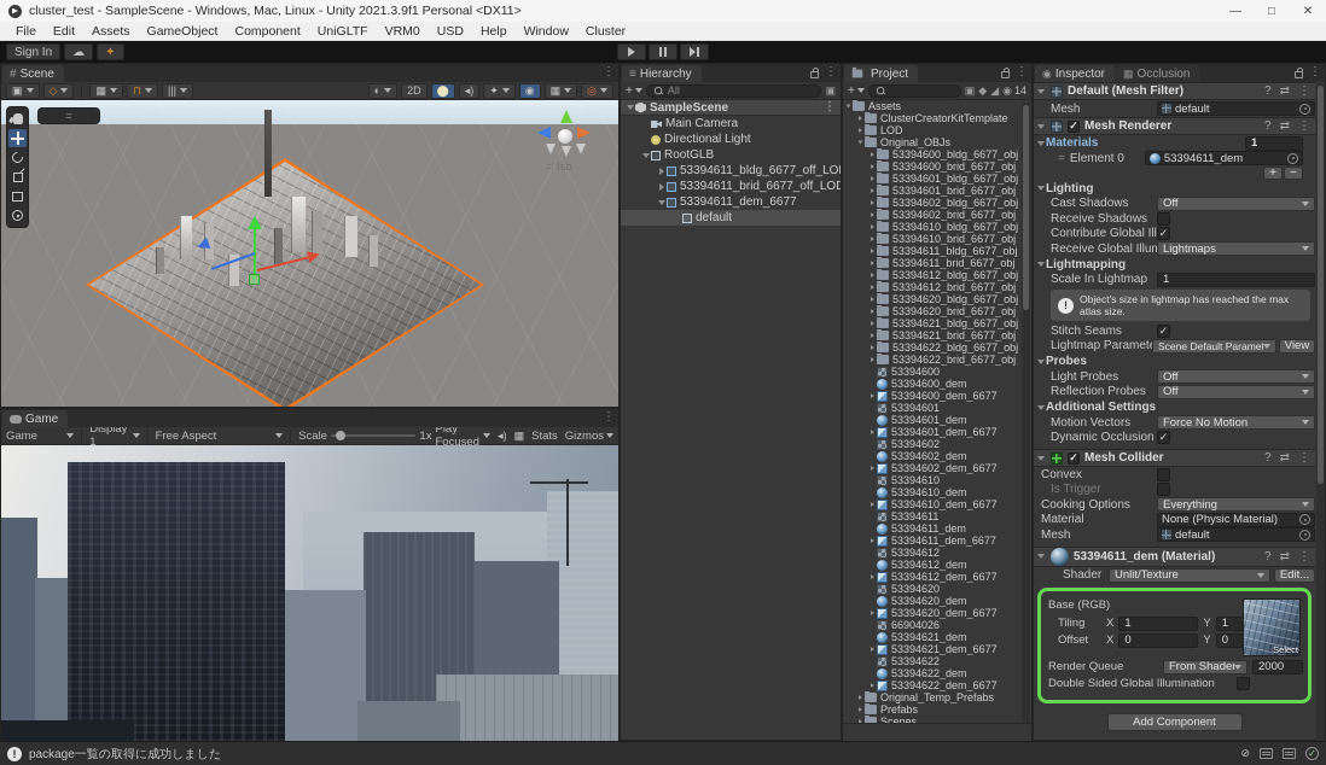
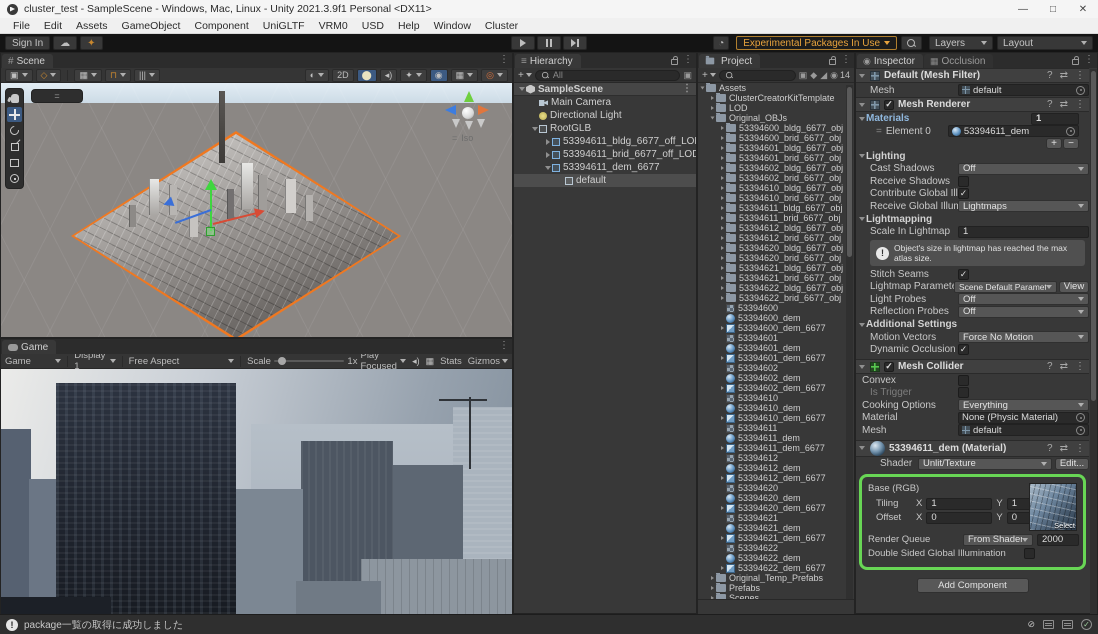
  cluster_test - SampleScene - Windows, Mac, Linux - Unity 2021.3.9f1 Personal <DX11>
  —
  □
  ✕
  File
  Edit
  Assets
  GameObject
  Component
  UniGLTF
  VRM0
  USD
  Help
  Window
  Cluster
  Sign In
  ☁
  ✦
+ ◔
+ Experimental Packages In Use
+ Layers
+ Layout
  #
  Scene
  ⋮
  ▣
  ◇
  ▦
  ⊓
  |||
  ◐
  2D
  ⬤
  ◂)
  ✦
  ◉
  ▦
  ◎
  =
  Iso
  =
  Game
  ⋮
  Game
  Display 1
  Free Aspect
  Scale
  1x
  Play Focused
  ◂)
  ▦
  Stats
  Gizmos
  ≡
  Hierarchy
  ⋮
  +
  All
  ▣
  SampleScene
  ⋮
  Main Camera
  Directional Light
  RootGLB
  53394611_bldg_6677_off_LO
  53394611_brid_6677_off_LOD
  53394611_dem_6677
  default
  Project
  ⋮
  +
  ▣
  ◆
  ◢
  ◉
  14
  Assets
  ClusterCreatorKitTemplate
  LOD
  Original_OBJs
  53394600_bldg_6677_obj
  53394600_brid_6677_obj
  53394601_bldg_6677_obj
  53394601_brid_6677_obj
  53394602_bldg_6677_obj
  53394602_brid_6677_obj
  53394610_bldg_6677_obj
  53394610_brid_6677_obj
  53394611_bldg_6677_obj
  53394611_brid_6677_obj
  53394612_bldg_6677_obj
  53394612_brid_6677_obj
  53394620_bldg_6677_obj
  53394620_brid_6677_obj
  53394621_bldg_6677_obj
  53394621_brid_6677_obj
  53394622_bldg_6677_obj
  53394622_brid_6677_obj
  53394600
  53394600_dem
  53394600_dem_6677
  53394601
  53394601_dem
  53394601_dem_6677
  53394602
  53394602_dem
  53394602_dem_6677
  53394610
  53394610_dem
  53394610_dem_6677
  53394611
  53394611_dem
  53394611_dem_6677
  53394612
  53394612_dem
  53394612_dem_6677
  53394620
  53394620_dem
  53394620_dem_6677
- 66904026
+ 53394621
  53394621_dem
  53394621_dem_6677
  53394622
  53394622_dem
  53394622_dem_6677
  Original_Temp_Prefabs
  Prefabs
  Scenes
  ◉
  Inspector
  ▦
  Occlusion
  ⋮
  Default (Mesh Filter)
  ?
  ⇄
  ⋮
  Mesh
  default
  ✓
  Mesh Renderer
  ?
  ⇄
  ⋮
  Materials
  1
  =
  Element 0
  53394611_dem
  +
  −
  Lighting
  Cast Shadows
  Off
  Receive Shadows
  Contribute Global Ill
  ✓
  Receive Global Illu
  Lightmaps
  Lightmapping
  Scale In Lightmap
  1
  !
  Object's size in lightmap has reached the max atlas size.
  Stitch Seams
  ✓
  Lightmap Paramet
  Scene Default Paramet
  View
- Probes
  Light Probes
  Off
  Reflection Probes
  Off
  Additional Settings
  Motion Vectors
  Force No Motion
  Dynamic Occlusion
  ✓
  ✓
  Mesh Collider
  ?
  ⇄
  ⋮
  Convex
  Is Trigger
  Cooking Options
  Everything
  Material
  None (Physic Material)
  Mesh
  default
  53394611_dem (Material)
  ?
  ⇄
  ⋮
  Shader
  Unlit/Texture
  Edit...
  Select
  Base (RGB)
  Tiling
  X
  1
  Y
  1
  Offset
  X
  0
  Y
  0
  Render Queue
  From Shader
  2000
  Double Sided Global Illumination
  Add Component
  !
  package一覧の取得に成功しました
  ⊘
  ✓
